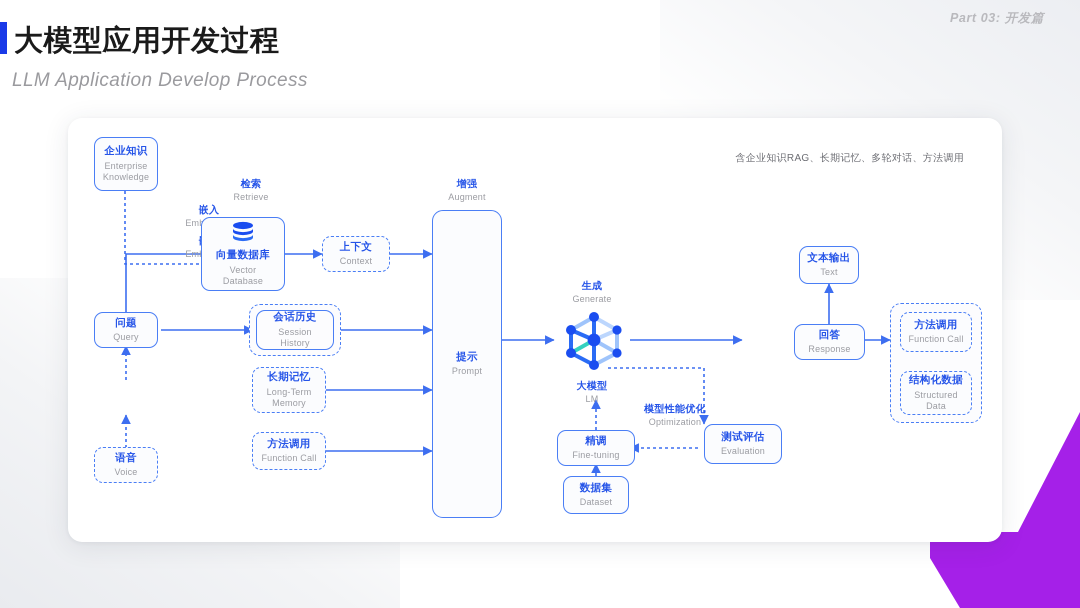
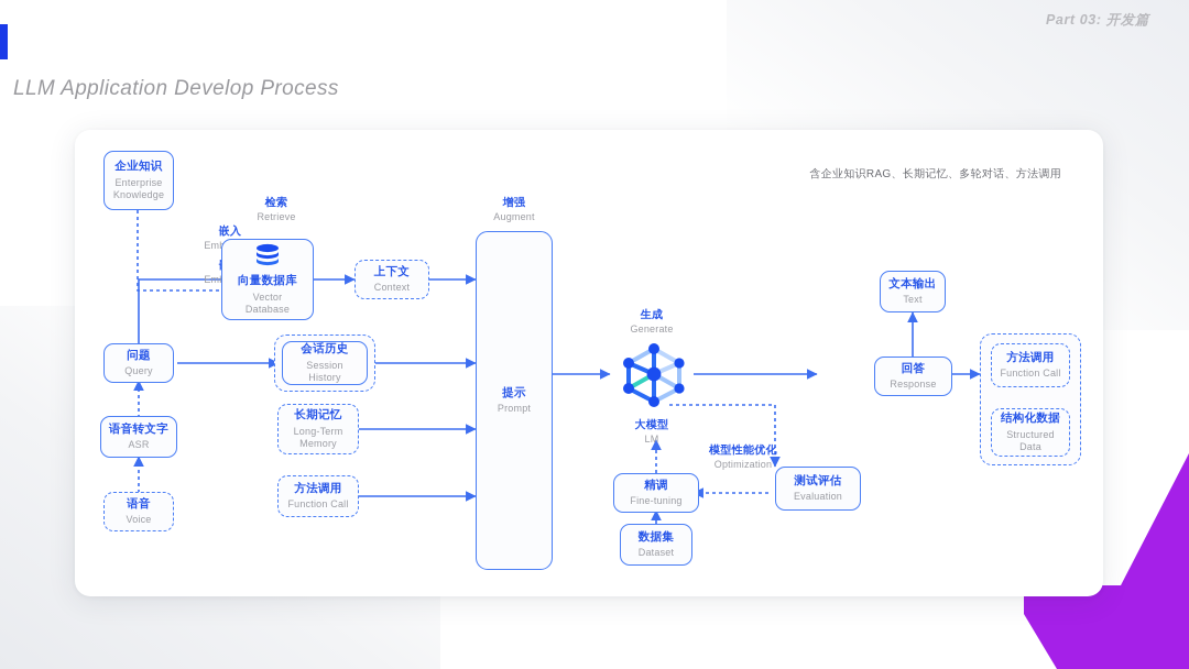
- 大模型应用开发过程
  LLM Application Develop Process
  Part 03: 开发篇
  含企业知识RAG、长期记忆、多轮对话、方法调用
  嵌入
  检索
  Retrieve
  增强
  Augment
  生成
  Generate
  大模型
  LM
  模型性能优化
  Optimization
  企业知识
  Enterprise
  Knowledge
  向量数据库
  Vector
  Database
  上下文
  Context
  问题
  Query
+ 语音转文字
+ ASR
  语音
  Voice
  会话历史
  Session
  History
  长期记忆
  Long-Term
  Memory
  方法调用
  Function Call
  提示
  Prompt
  精调
  Fine-tuning
  数据集
  Dataset
  测试评估
  Evaluation
  文本输出
  Text
  回答
  Response
  方法调用
  Function Call
  结构化数据
  Structured
  Data
